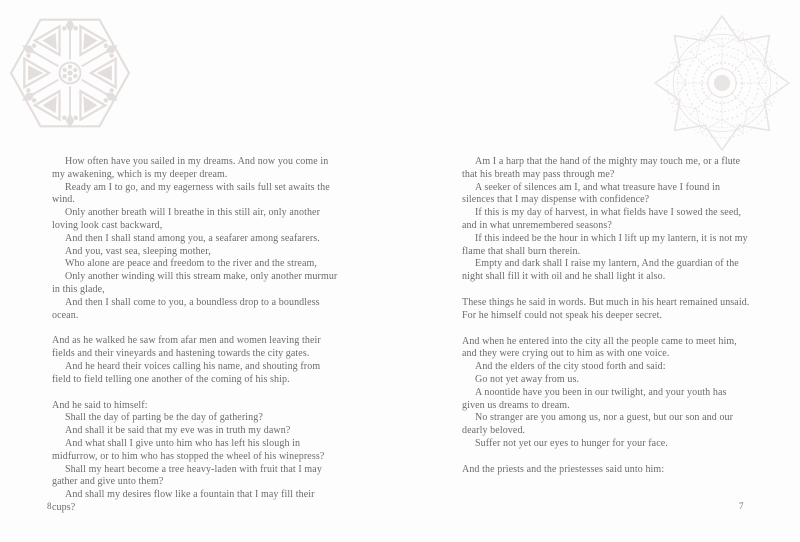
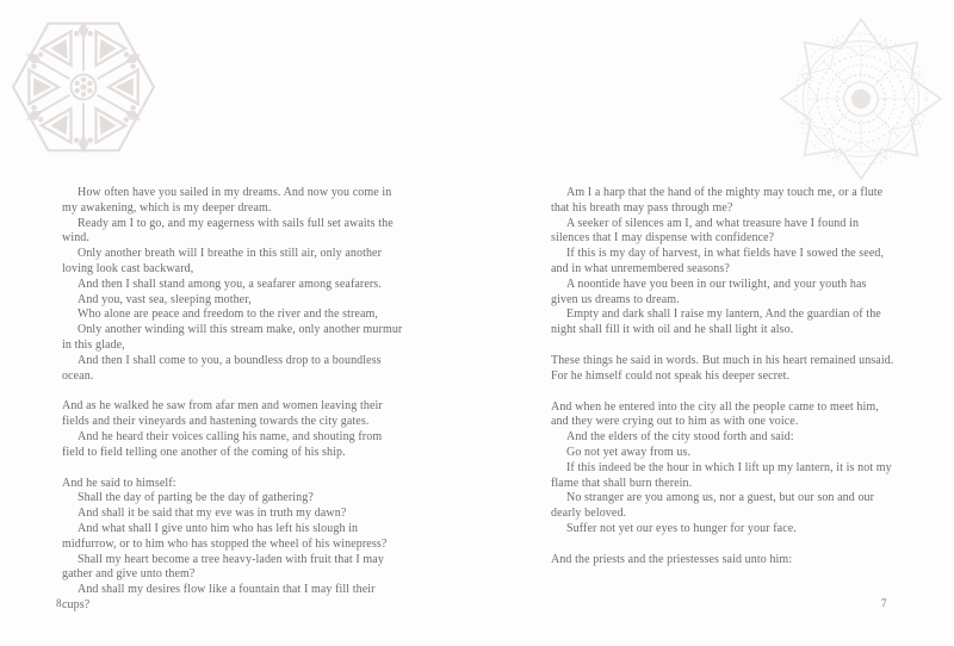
  How often have you sailed in my dreams. And now you come in my awakening, which is my deeper dream.
  Ready am I to go, and my eagerness with sails full set awaits the wind.
  Only another breath will I breathe in this still air, only another loving look cast backward,
  And then I shall stand among you, a seafarer among seafarers.
  And you, vast sea, sleeping mother,
  Who alone are peace and freedom to the river and the stream,
  Only another winding will this stream make, only another murmur in this glade,
  And then I shall come to you, a boundless drop to a boundless ocean.
  And as he walked he saw from afar men and women leaving their fields and their vineyards and hastening towards the city gates.
  And he heard their voices calling his name, and shouting from field to field telling one another of the coming of his ship.
  And he said to himself:
  Shall the day of parting be the day of gathering?
  And shall it be said that my eve was in truth my dawn?
  And what shall I give unto him who has left his slough in midfurrow, or to him who has stopped the wheel of his winepress?
  Shall my heart become a tree heavy-laden with fruit that I may gather and give unto them?
  And shall my desires flow like a fountain that I may fill their cups?
  Am I a harp that the hand of the mighty may touch me, or a flute that his breath may pass through me?
  A seeker of silences am I, and what treasure have I found in silences that I may dispense with confidence?
  If this is my day of harvest, in what fields have I sowed the seed, and in what unremembered seasons?
- If this indeed be the hour in which I lift up my lantern, it is not my flame that shall burn therein.
+ A noontide have you been in our twilight, and your youth has given us dreams to dream.
  Empty and dark shall I raise my lantern, And the guardian of the night shall fill it with oil and he shall light it also.
  These things he said in words. But much in his heart remained unsaid. For he himself could not speak his deeper secret.
  And when he entered into the city all the people came to meet him, and they were crying out to him as with one voice.
  And the elders of the city stood forth and said:
  Go not yet away from us.
- A noontide have you been in our twilight, and your youth has given us dreams to dream.
+ If this indeed be the hour in which I lift up my lantern, it is not my flame that shall burn therein.
  No stranger are you among us, nor a guest, but our son and our dearly beloved.
  Suffer not yet our eyes to hunger for your face.
  And the priests and the priestesses said unto him:
  8
  7
